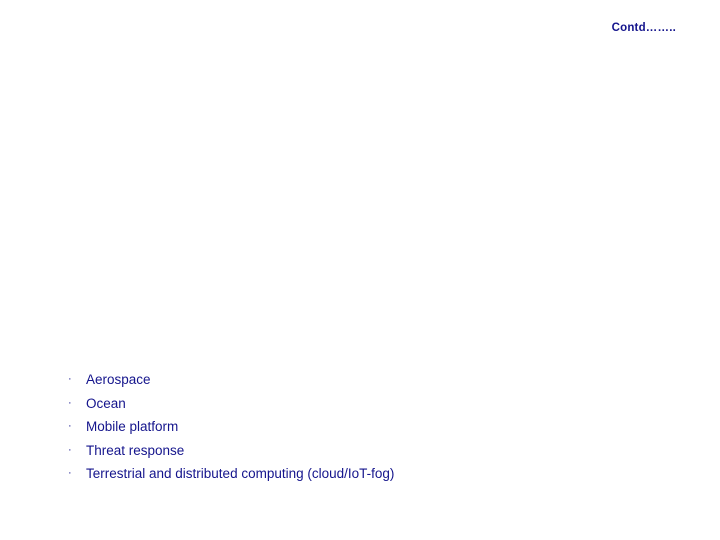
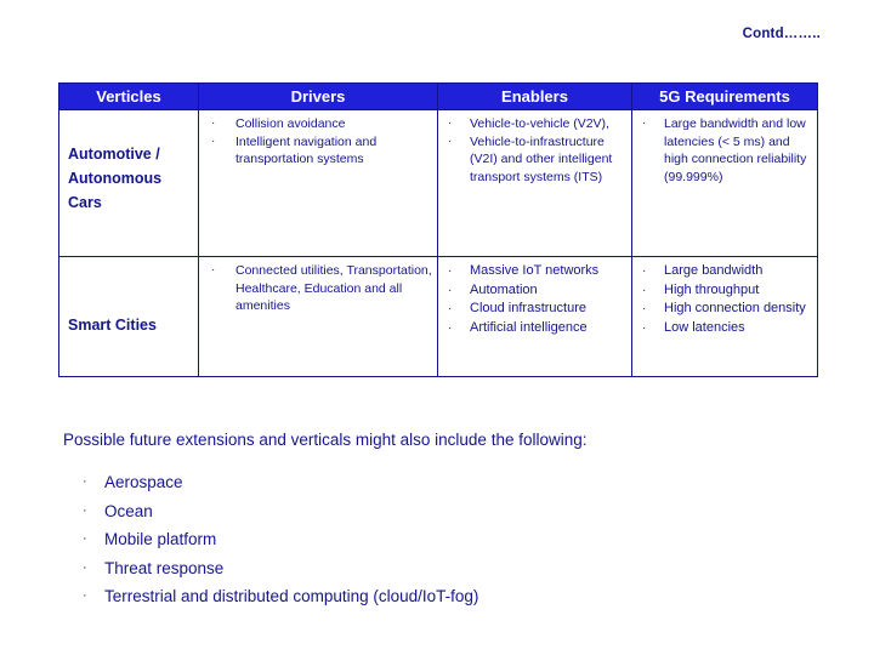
  Contd……..
+ Verticles	Drivers	Enablers	5G Requirements
+ Automotive / Autonomous Cars	· Collision avoidance · Intelligent navigation and transportation systems	· Vehicle-to-vehicle (V2V), · Vehicle-to-infrastructure (V2I) and other intelligent transport systems (ITS)	· Large bandwidth and low latencies (< 5 ms) and high connection reliability (99.999%)
+ Smart Cities	· Connected utilities, Transportation, Healthcare, Education and all amenities	· Massive IoT networks · Automation · Cloud infrastructure · Artificial intelligence	· Large bandwidth · High throughput · High connection density · Low latencies
+ Possible future extensions and verticals might also include the following:
  ·
  Aerospace
  ·
  Ocean
  ·
  Mobile platform
  ·
  Threat response
  ·
  Terrestrial and distributed computing (cloud/IoT-fog)
